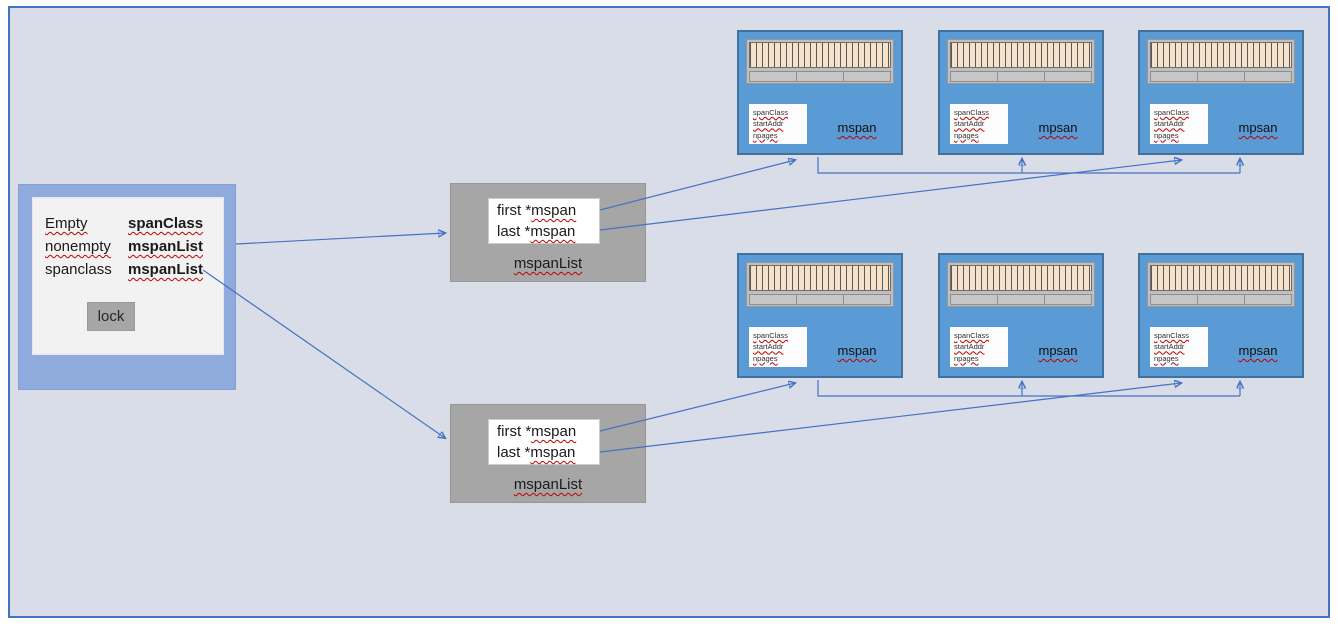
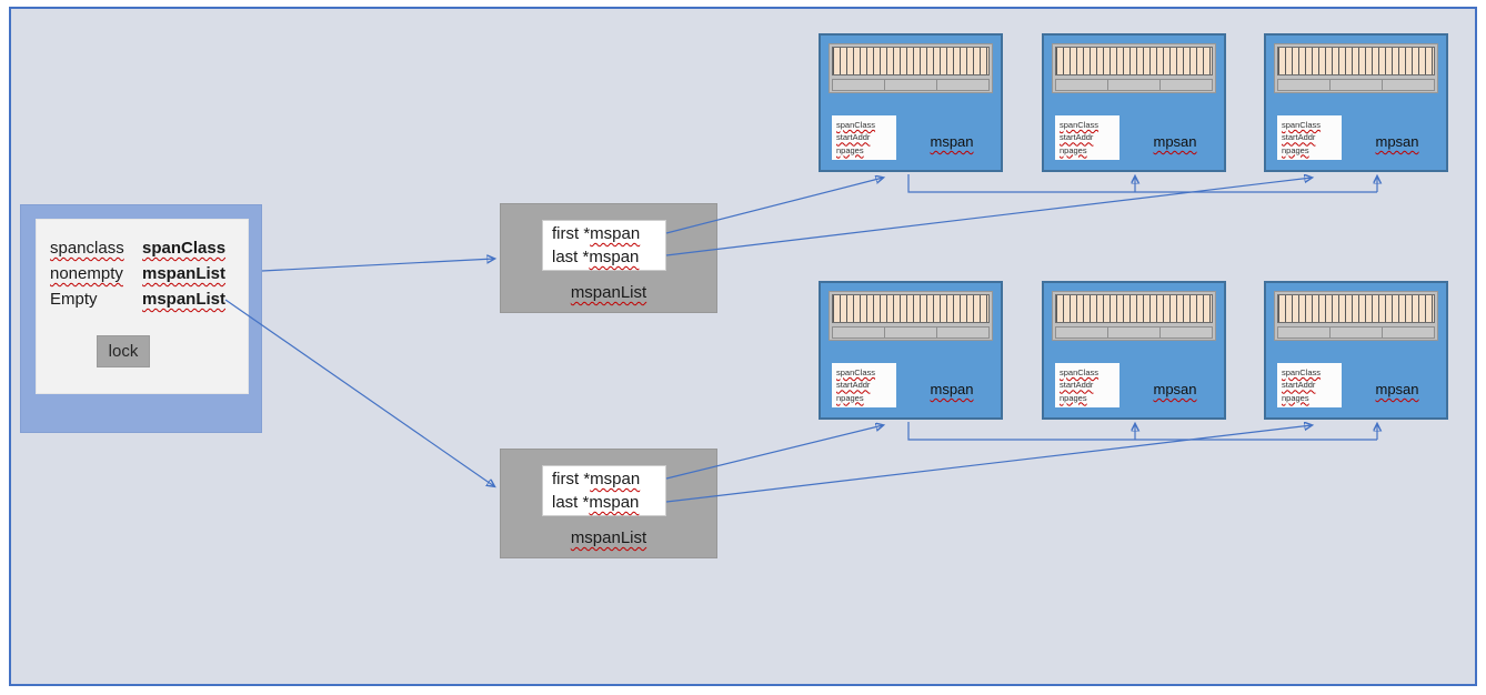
- Empty
+ spanclass
  spanClass
  nonempty
  mspanList
- spanclass
+ Empty
  mspanList
  lock
  first *mspan
  last *mspan
  mspanList
  first *mspan
  last *mspan
  mspanList
  spanClass
  startAddr
  npages
  mspan
  spanClass
  startAddr
  npages
  mpsan
  spanClass
  startAddr
  npages
  mpsan
  spanClass
  startAddr
  npages
  mspan
  spanClass
  startAddr
  npages
  mpsan
  spanClass
  startAddr
  npages
  mpsan
